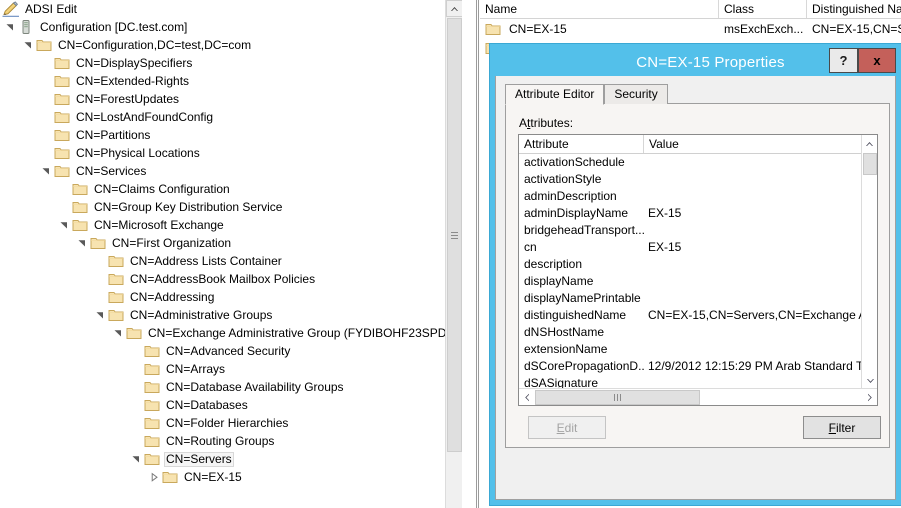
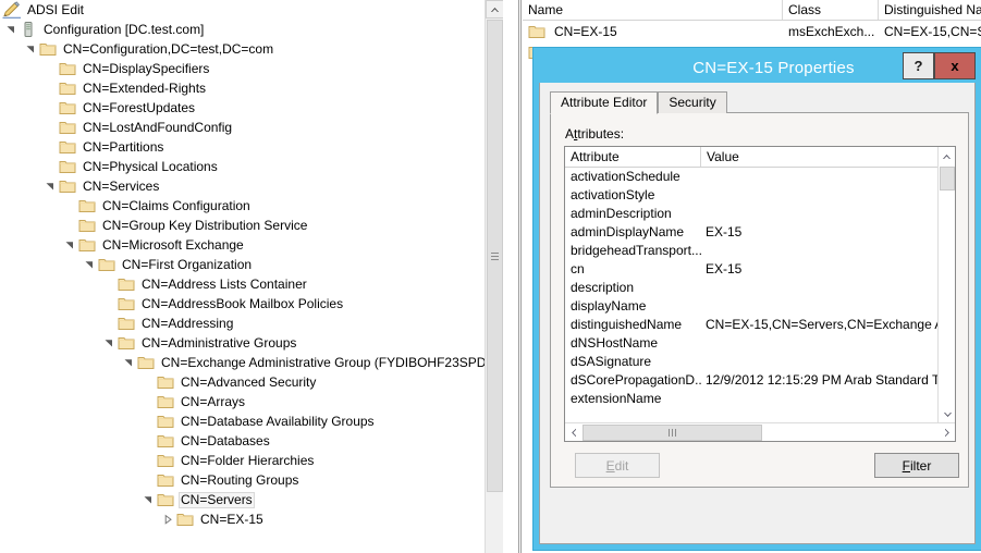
  ADSI Edit
  Configuration [DC.test.com]
  CN=Configuration,DC=test,DC=com
  CN=DisplaySpecifiers
  CN=Extended-Rights
  CN=ForestUpdates
  CN=LostAndFoundConfig
  CN=Partitions
  CN=Physical Locations
  CN=Services
  CN=Claims Configuration
  CN=Group Key Distribution Service
  CN=Microsoft Exchange
  CN=First Organization
  CN=Address Lists Container
  CN=AddressBook Mailbox Policies
  CN=Addressing
  CN=Administrative Groups
  CN=Exchange Administrative Group (FYDIBOHF23SPD
  CN=Advanced Security
  CN=Arrays
  CN=Database Availability Groups
  CN=Databases
  CN=Folder Hierarchies
  CN=Routing Groups
  CN=Servers
  CN=EX-15
  Name
  Class
  Distinguished Na
  CN=EX-15
  msExchExch...
  CN=EX-15,CN=
  CN=EX-15 Properties
  ?
  x
  Attribute Editor
  Security
  Attributes:
  Attribute
  Value
  activationSchedule
  activationStyle
  adminDescription
  adminDisplayName
  EX-15
  bridgeheadTransport...
  cn
  EX-15
  description
  displayName
- displayNamePrintable
  distinguishedName
  CN=EX-15,CN=Servers,CN=Exchange
  dNSHostName
- extensionName
+ dSASignature
  dSCorePropagationD..
  12/9/2012 12:15:29 PM Arab Standard T
- dSASignature
+ extensionName
  Edit
  Filter
